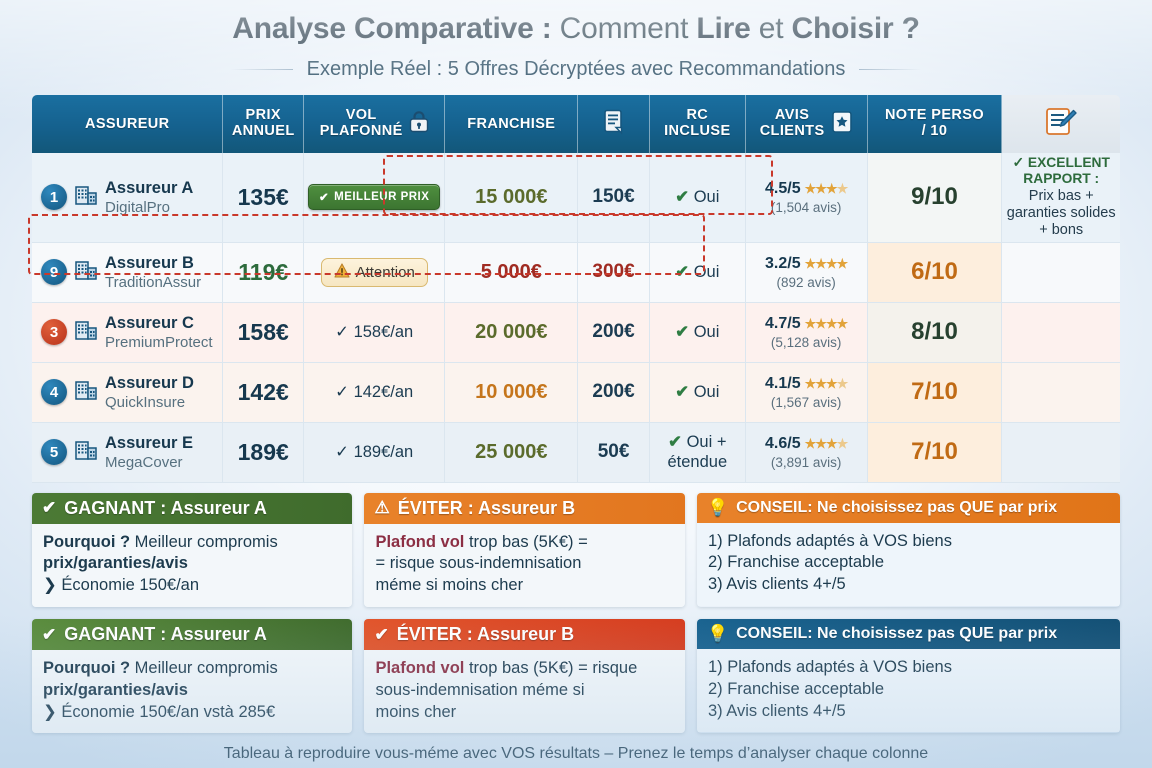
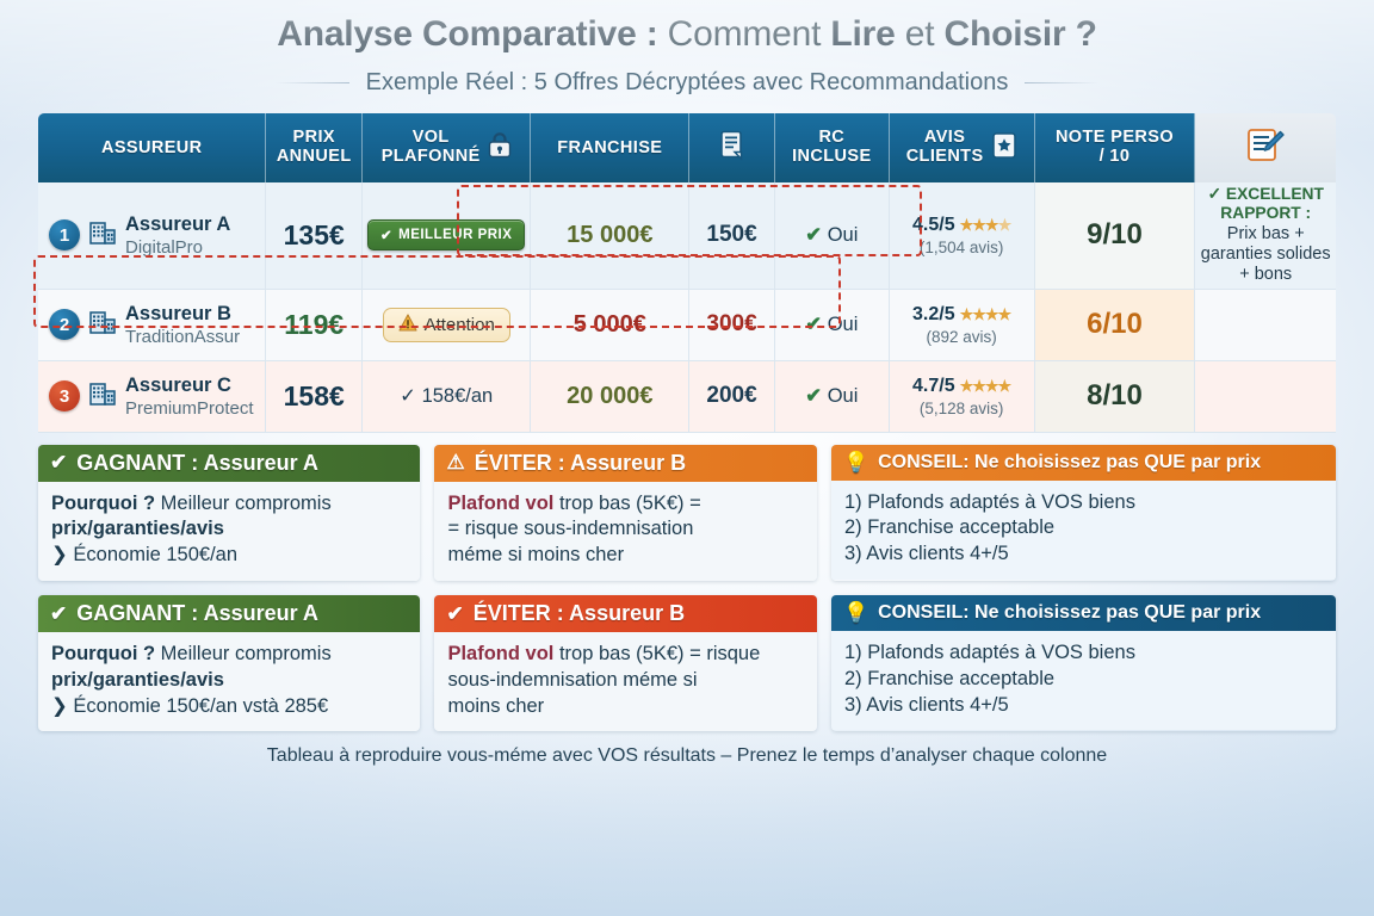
  ASSUREUR	PRIXANNUEL	VOLPLAFONNÉ	FRANCHISE		RCINCLUSE	AVISCLIENTS	NOTE PERSO/ 10
  1 Assureur A DigitalPro	135€	✔ MEILLEUR PRIX	15 000€	150€	✔ Oui	4.5/5 ★★★★ (1,504 avis)	9/10	✓ EXCELLENT RAPPORT : Prix bas + garanties solides + bons
- 9 Assureur B TraditionAssur	119€	Attention	5 000€	300€	✔ Oui	3.2/5 ★★★★ (892 avis)	6/10
+ 2 Assureur B TraditionAssur	119€	Attention	5 000€	300€	✔ Oui	3.2/5 ★★★★ (892 avis)	6/10
  3 Assureur C PremiumProtect	158€	✓ 158€/an	20 000€	200€	✔ Oui	4.7/5 ★★★★ (5,128 avis)	8/10
- 4 Assureur D QuickInsure	142€	✓ 142€/an	10 000€	200€	✔ Oui	4.1/5 ★★★★ (1,567 avis)	7/10
- 5 Assureur E MegaCover	189€	✓ 189€/an	25 000€	50€	✔ Oui + étendue	4.6/5 ★★★★ (3,891 avis)	7/10
